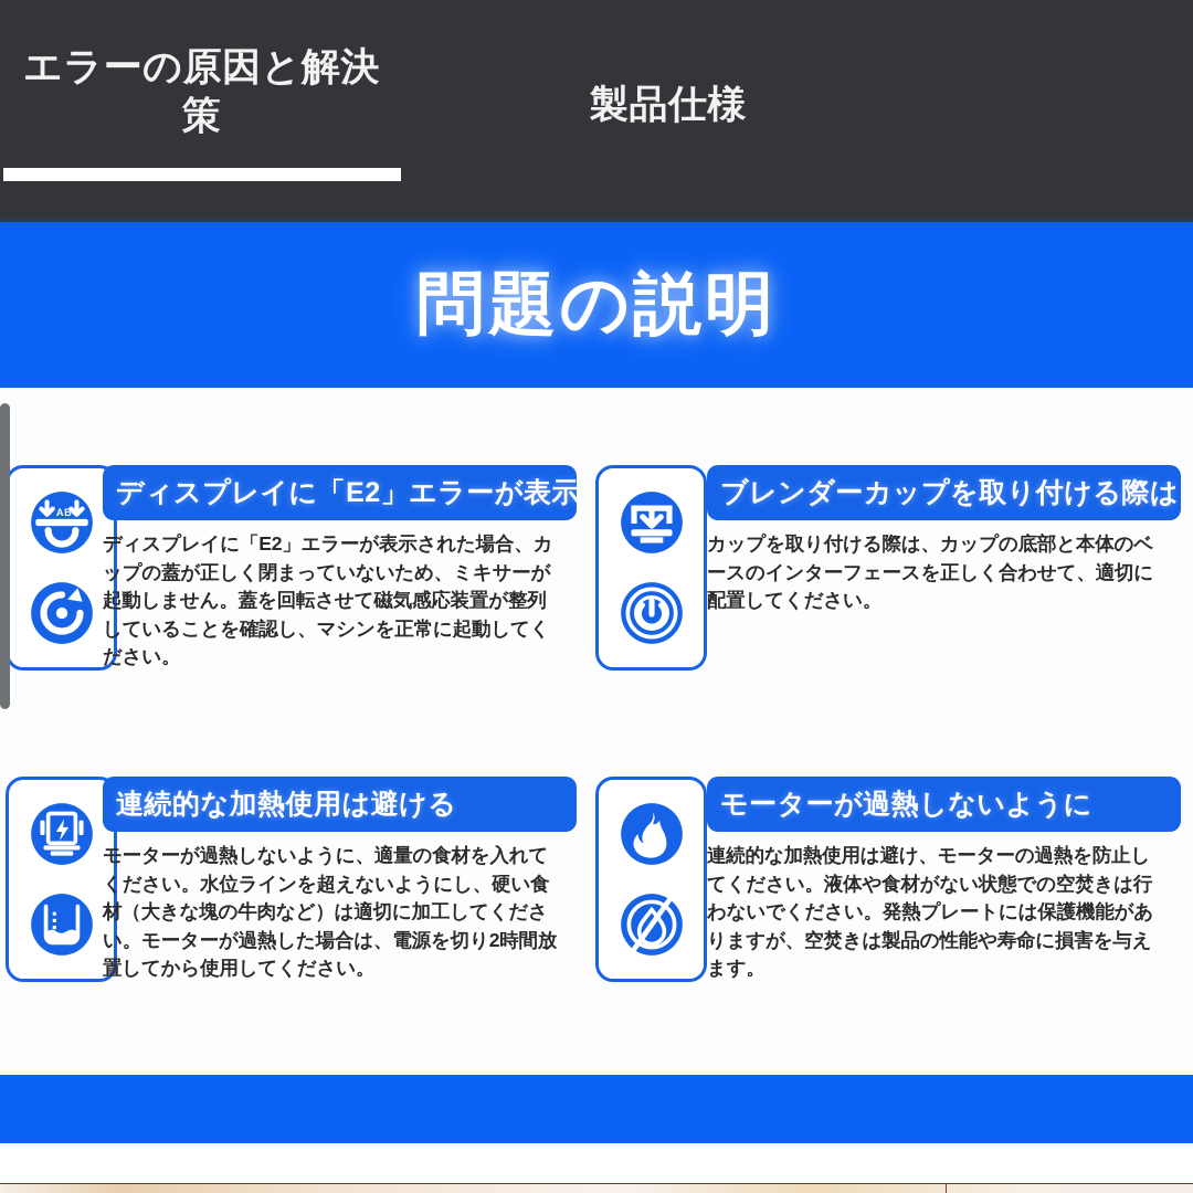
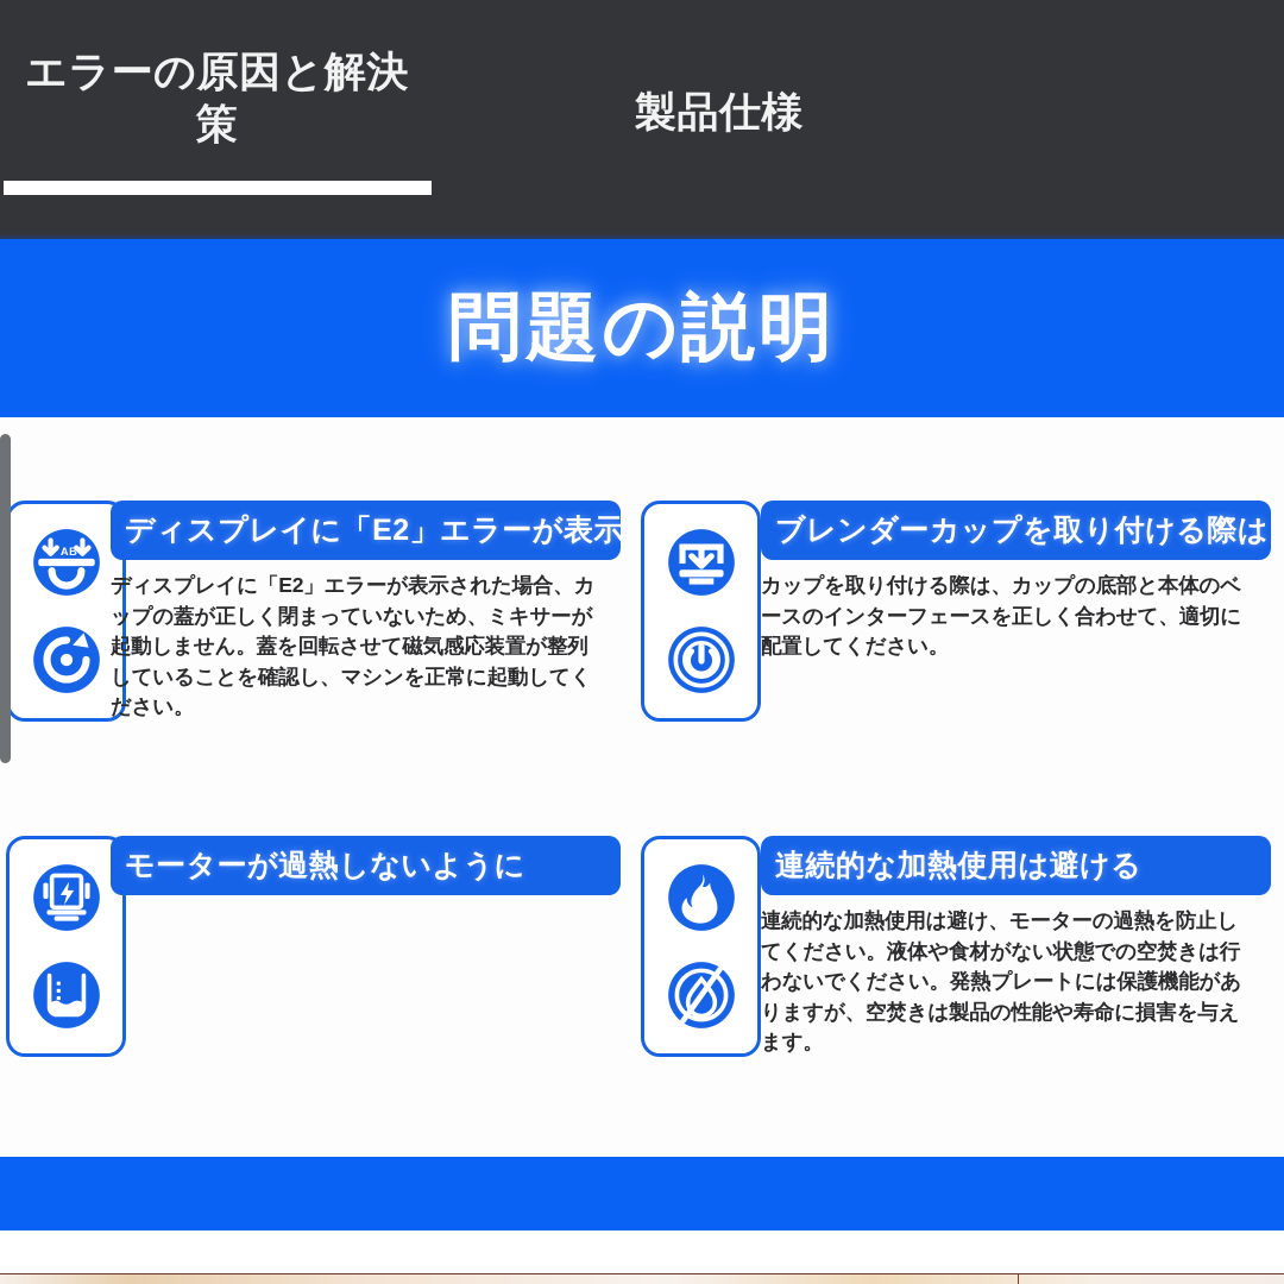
  エラーの原因と解決策
  製品仕様
  問題の説明
  A
  B
  ディスプレイに「E2」エラーが表示
  ディスプレイに「E2」エラーが表示された場合、カップの蓋が正しく閉まっていないため、ミキサーが起動しません。蓋を回転させて磁気感応装置が整列していることを確認し、マシンを正常に起動してください。
  ブレンダーカップを取り付ける際は
  カップを取り付ける際は、カップの底部と本体のベースのインターフェースを正しく合わせて、適切に配置してください。
- 連続的な加熱使用は避ける
+ モーターが過熱しないように
- モーターが過熱しないように、適量の食材を入れてください。水位ラインを超えないようにし、硬い食材（大きな塊の牛肉など）は適切に加工してください。モーターが過熱した場合は、電源を切り2時間放置してから使用してください。
- モーターが過熱しないように
+ 連続的な加熱使用は避ける
  連続的な加熱使用は避け、モーターの過熱を防止してください。液体や食材がない状態での空焚きは行わないでください。発熱プレートには保護機能がありますが、空焚きは製品の性能や寿命に損害を与えます。
